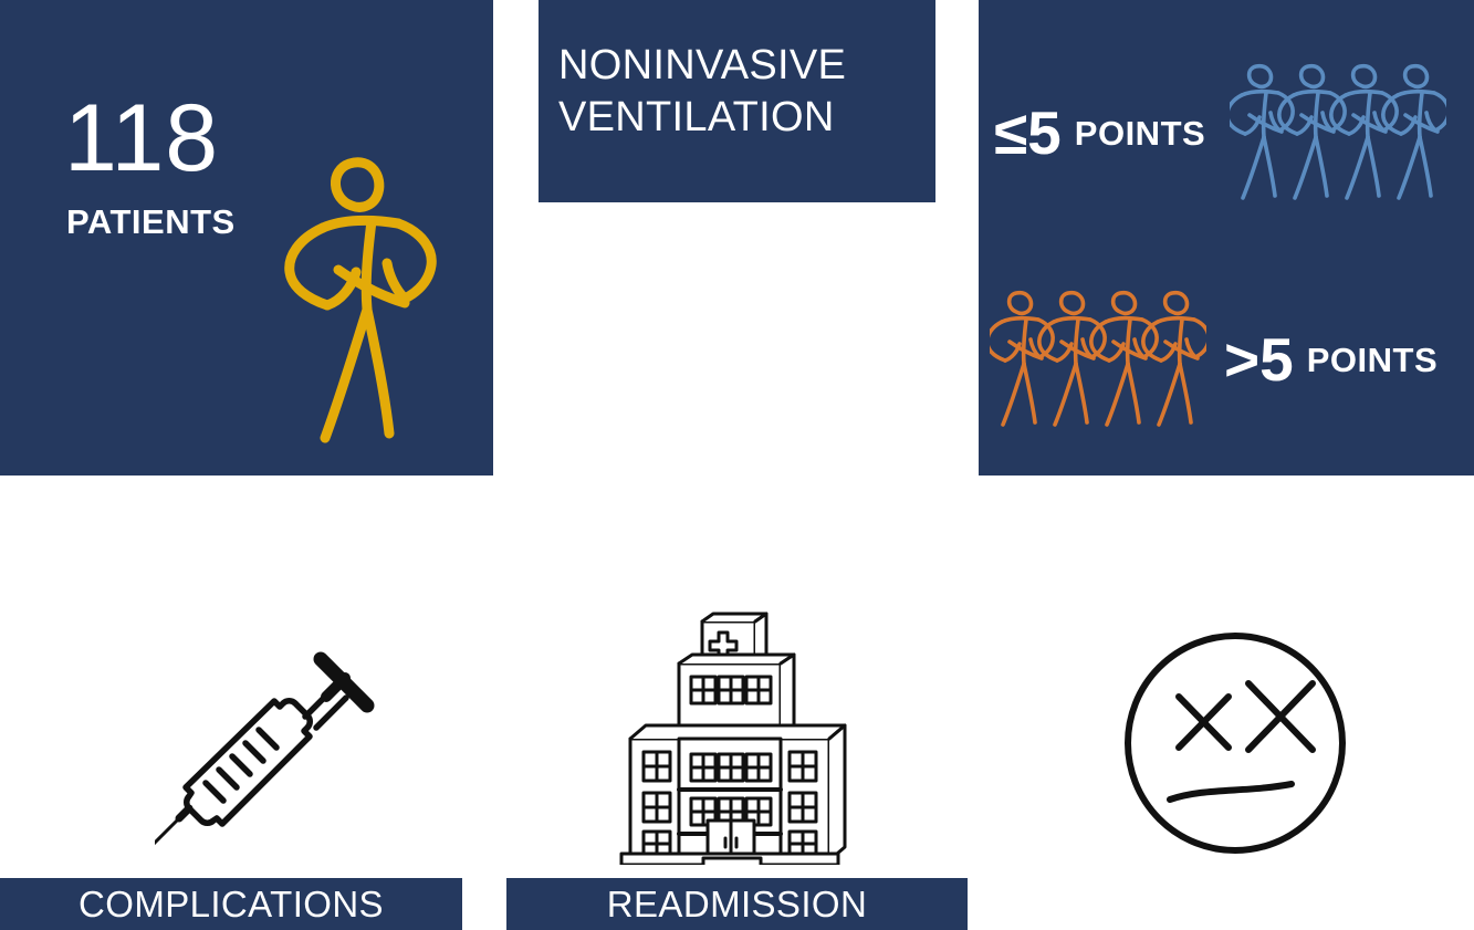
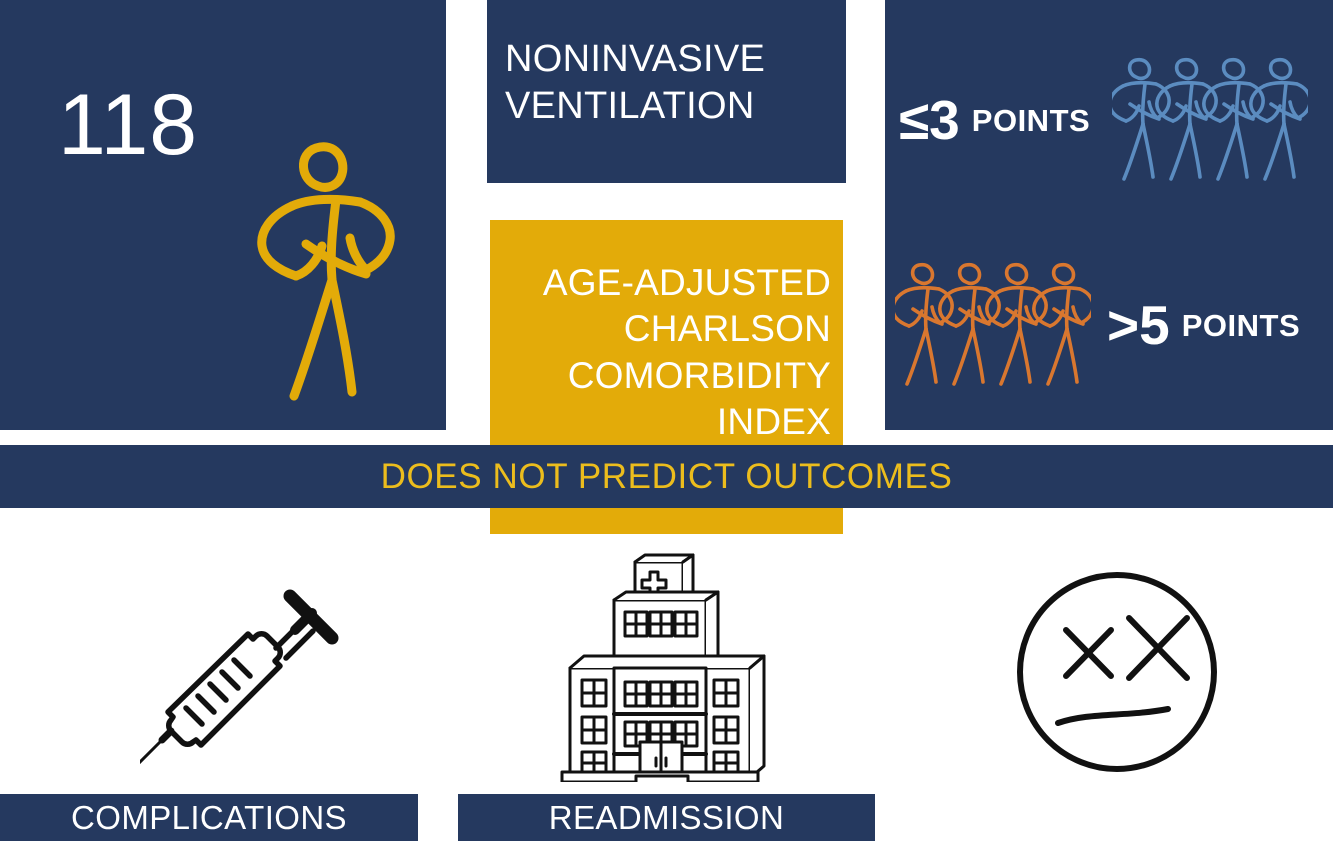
  118
- PATIENTS
  NONINVASIVE VENTILATION
+ AGE-ADJUSTED CHARLSON COMORBIDITY INDEX
- ≤5
+ ≤3
  POINTS
  >5
  POINTS
+ DOES NOT PREDICT OUTCOMES
  COMPLICATIONS
  READMISSION
